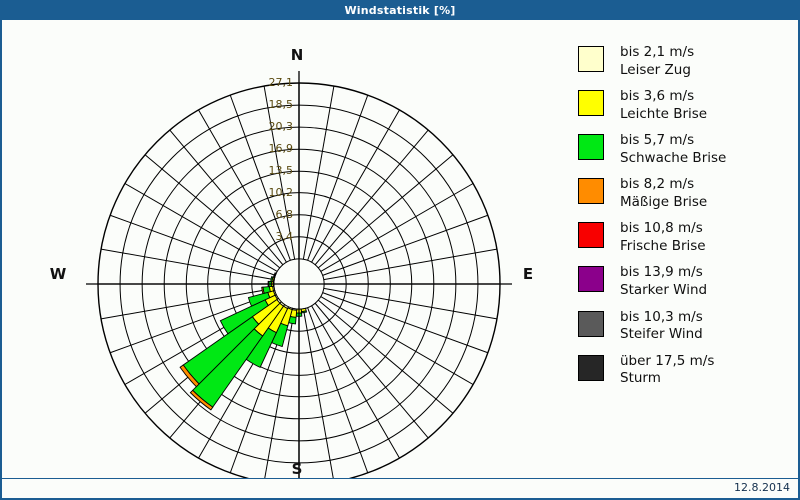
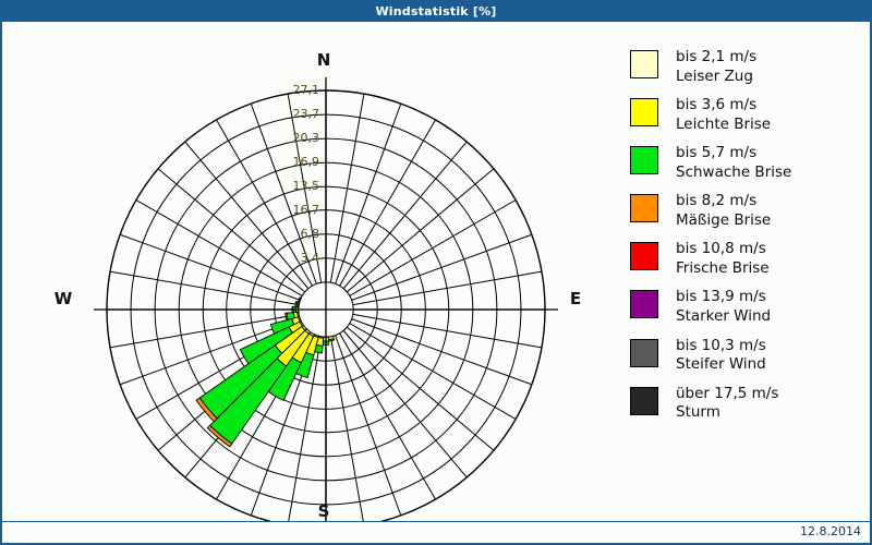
  Windstatistik [%]
  N
  S
  W
  E
  3,4
  6,8
- 10,2
+ 16,7
  13,5
  16,9
  20,3
- 18,5
+ 23,7
  27,1
  bis 2,1 m/s
  Leiser Zug
  bis 3,6 m/s
  Leichte Brise
  bis 5,7 m/s
  Schwache Brise
  bis 8,2 m/s
  Mäßige Brise
  bis 10,8 m/s
  Frische Brise
  bis 13,9 m/s
  Starker Wind
  bis 10,3 m/s
  Steifer Wind
  über 17,5 m/s
  Sturm
  12.8.2014
